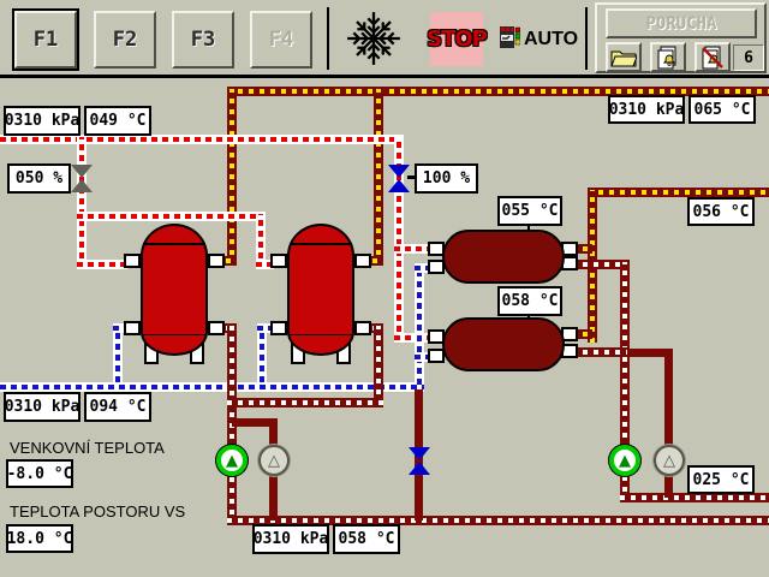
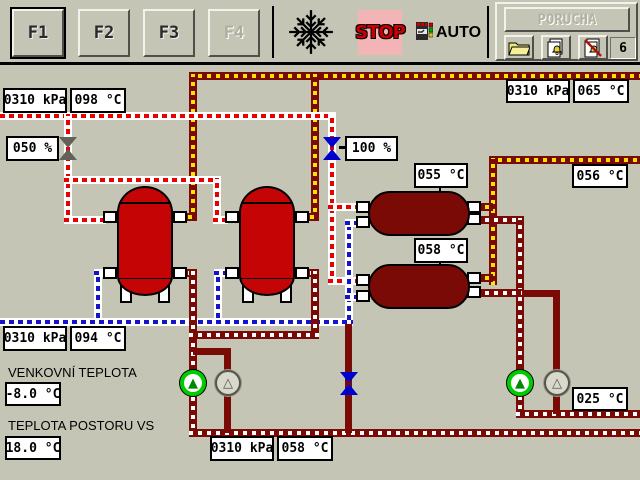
  F1
  F2
  F3
  F4
  STOP
  AUTO
  PORUCHA
  6
  ▲
  △
  ▲
  △
  0310 kPa
- 049 °C
+ 098 °C
  050 %
  100 %
  0310 kPa
  065 °C
  055 °C
  056 °C
  058 °C
  0310 kPa
  094 °C
  VENKOVNÍ TEPLOTA
  -8.0 °C
  TEPLOTA POSTORU VS
  18.0 °C
  0310 kPa
  058 °C
  025 °C
